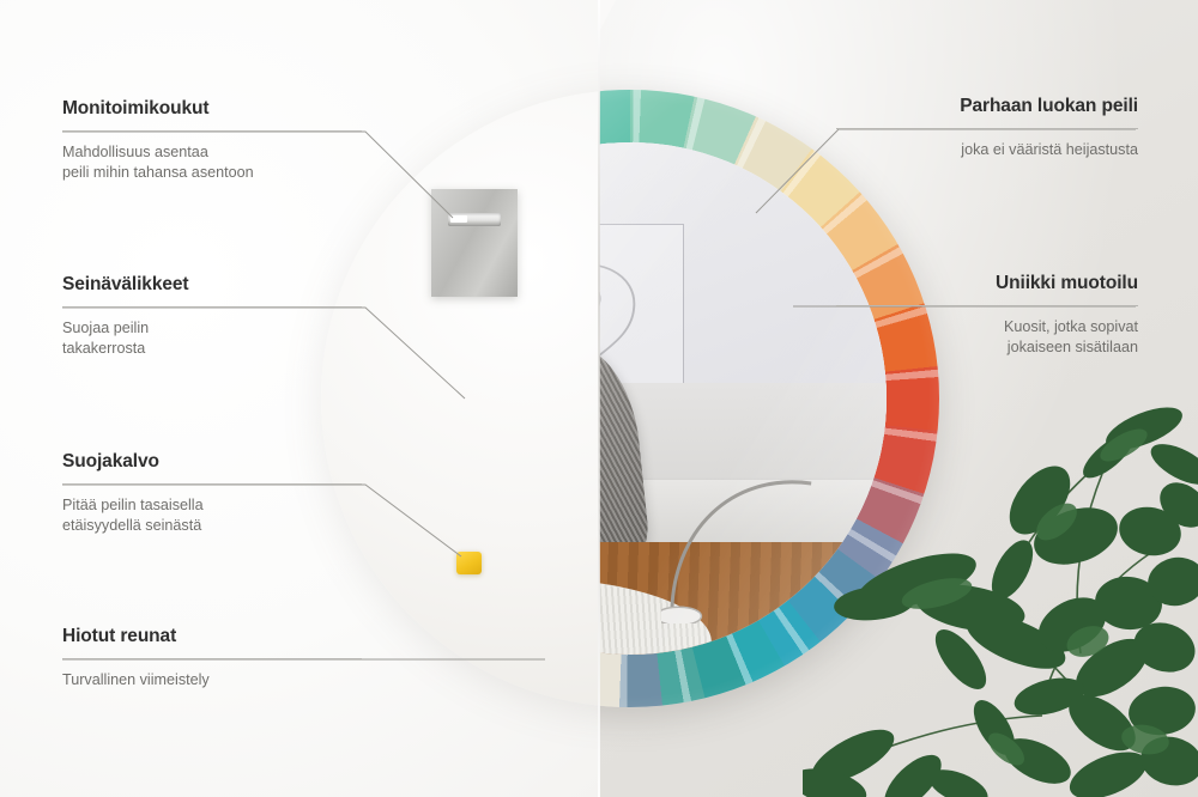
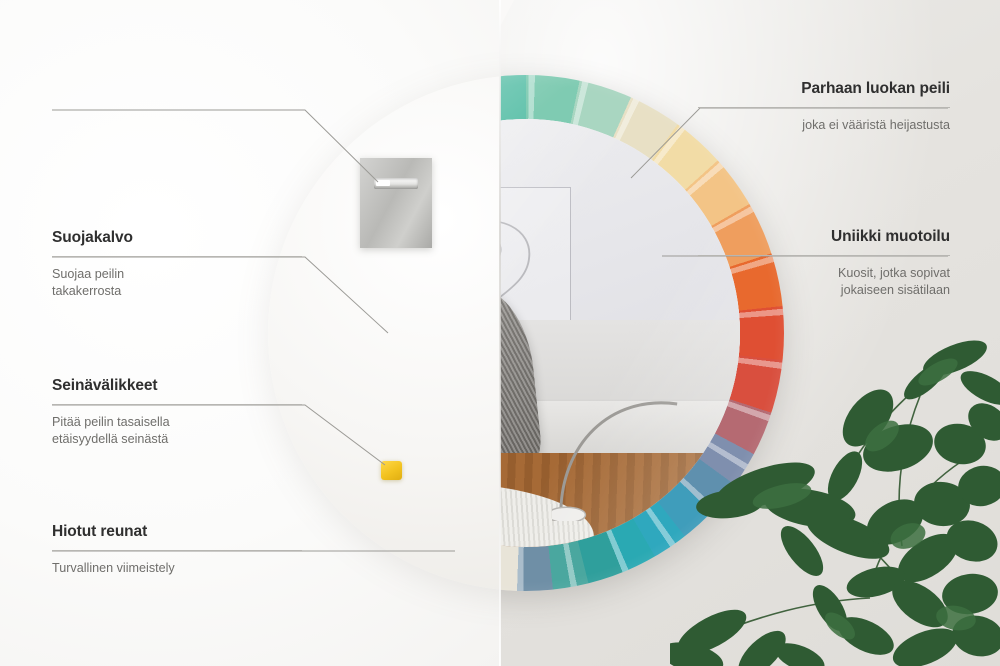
- Monitoimikoukut
- Mahdollisuus asentaa
- peili mihin tahansa asentoon
- Seinävälikkeet
+ Suojakalvo
  Suojaa peilin
  takakerrosta
- Suojakalvo
+ Seinävälikkeet
  Pitää peilin tasaisella
  etäisyydellä seinästä
  Hiotut reunat
  Turvallinen viimeistely
  Parhaan luokan peili
  joka ei vääristä heijastusta
  Uniikki muotoilu
  Kuosit, jotka sopivat
  jokaiseen sisätilaan
